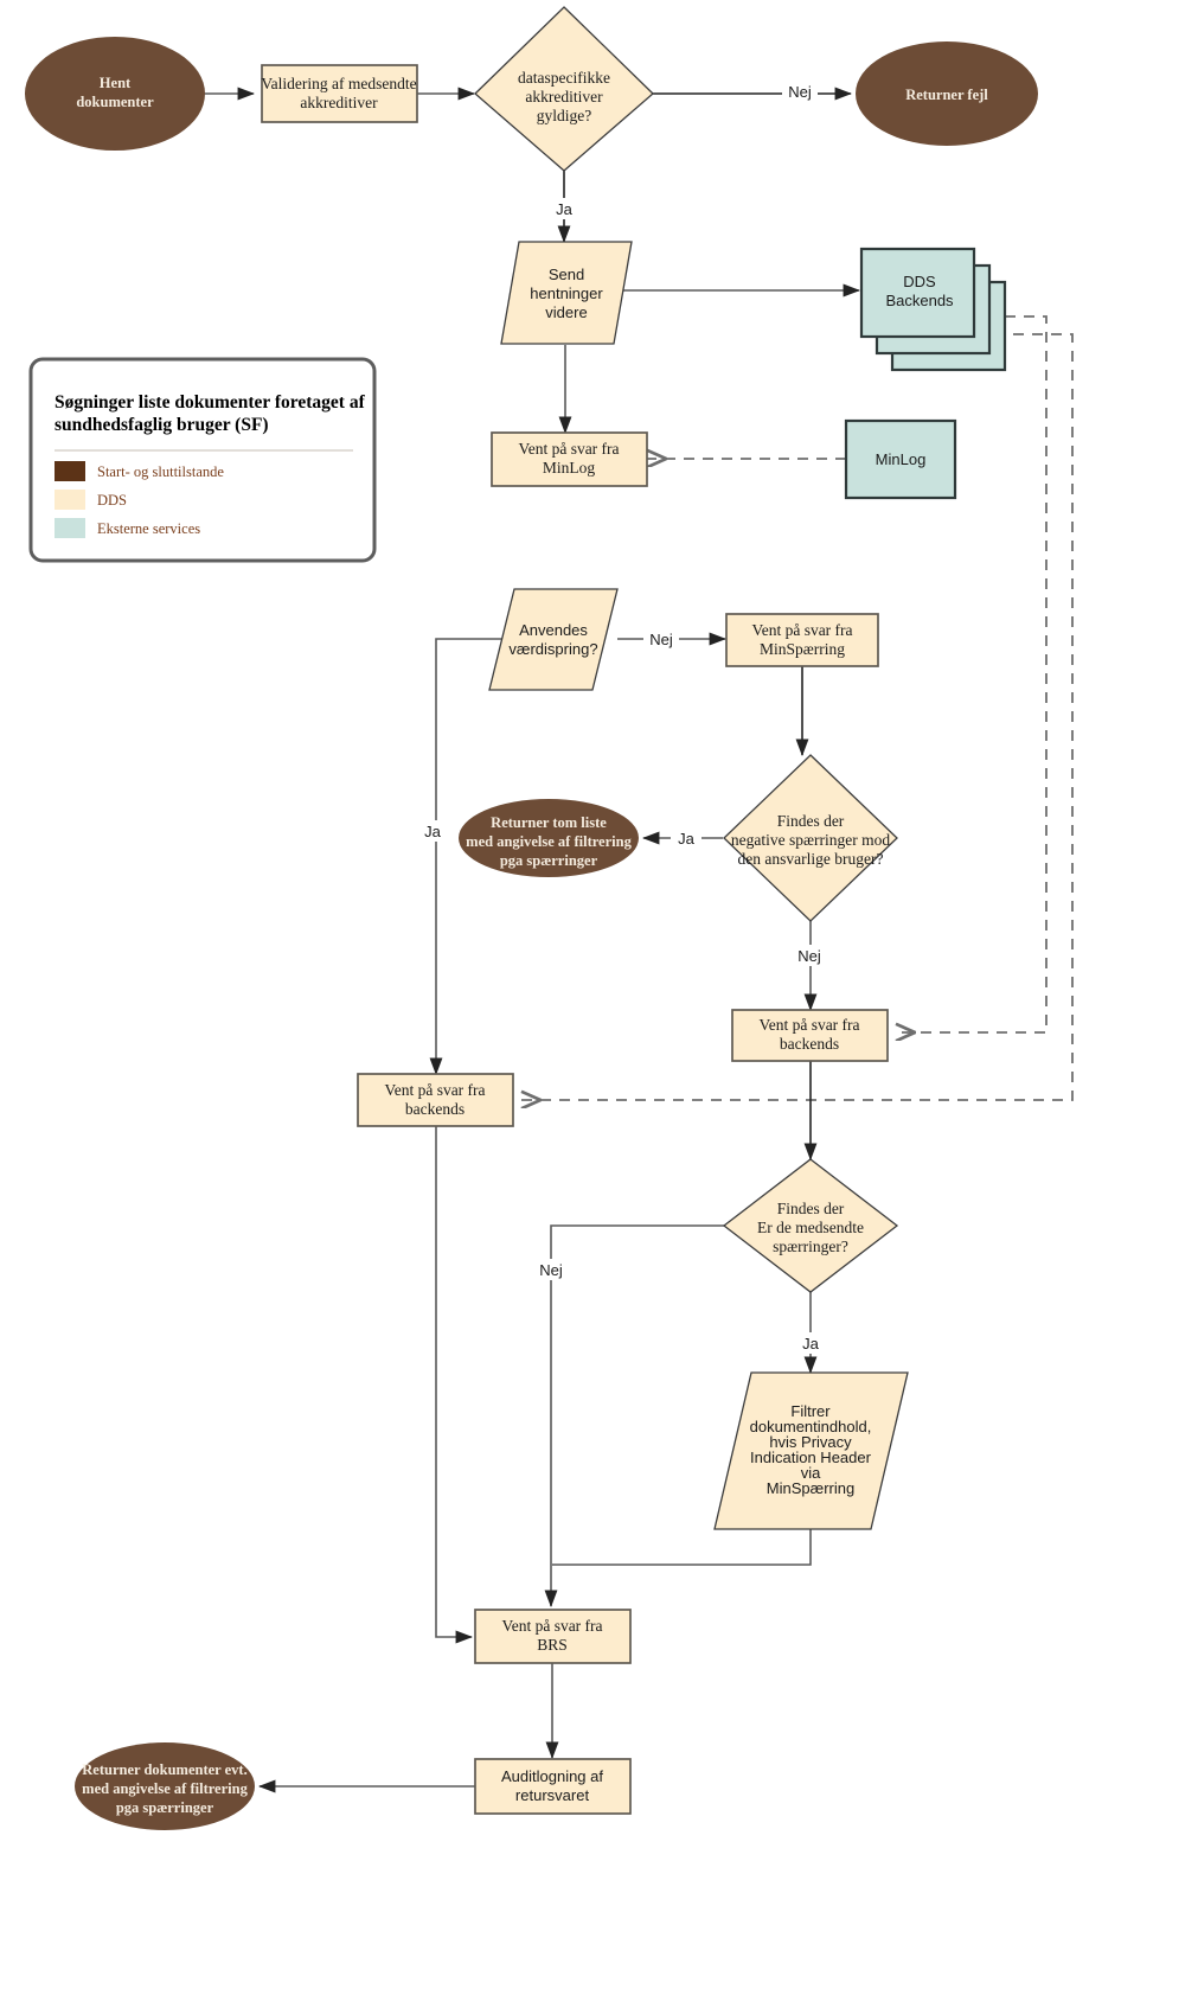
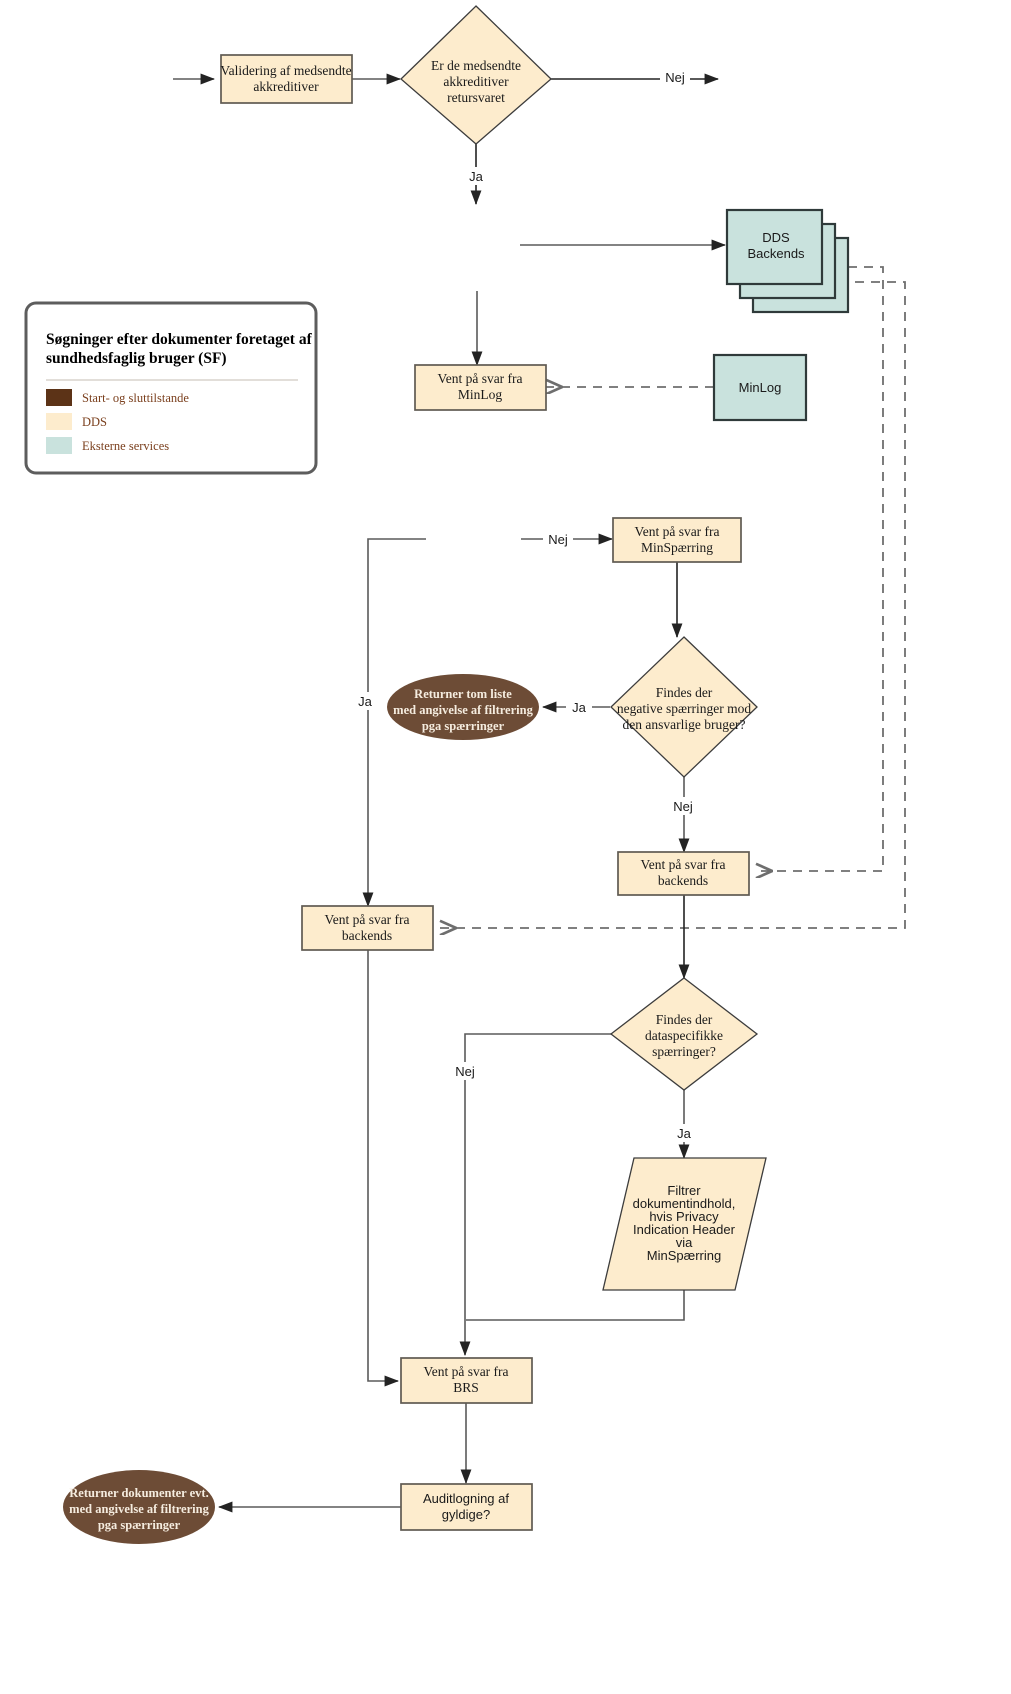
- Hent
- dokumenter
  Validering af medsendte
  akkreditiver
- dataspecifikke
+ Er de medsendte
  akkreditiver
- gyldige?
+ retursvaret
- Returner fejl
- Send
- hentninger
- videre
  DDS
  Backends
  Vent på svar fra
  MinLog
  MinLog
- Anvendes
- værdispring?
  Vent på svar fra
  MinSpærring
  Findes der
  negative spærringer mod
  den ansvarlige bruger?
  Returner tom liste
  med angivelse af filtrering
  pga spærringer
  Vent på svar fra
  backends
  Vent på svar fra
  backends
  Findes der
- Er de medsendte
+ dataspecifikke
  spærringer?
  Filtrer
  dokumentindhold,
  hvis Privacy
  Indication Header
  via
  MinSpærring
  Vent på svar fra
  BRS
  Auditlogning af
- retursvaret
+ gyldige?
  Returner dokumenter evt.
  med angivelse af filtrering
  pga spærringer
  Nej
  Ja
  Nej
  Ja
  Ja
  Nej
  Nej
  Ja
- Søgninger liste dokumenter foretaget af
+ Søgninger efter dokumenter foretaget af
  sundhedsfaglig bruger (SF)
  Start- og sluttilstande
  DDS
  Eksterne services
